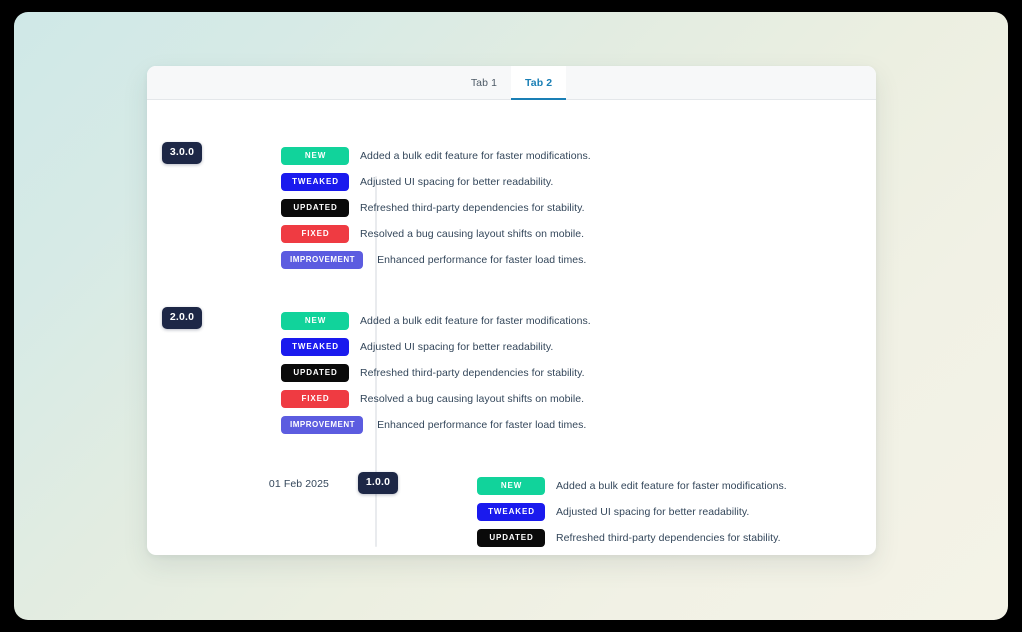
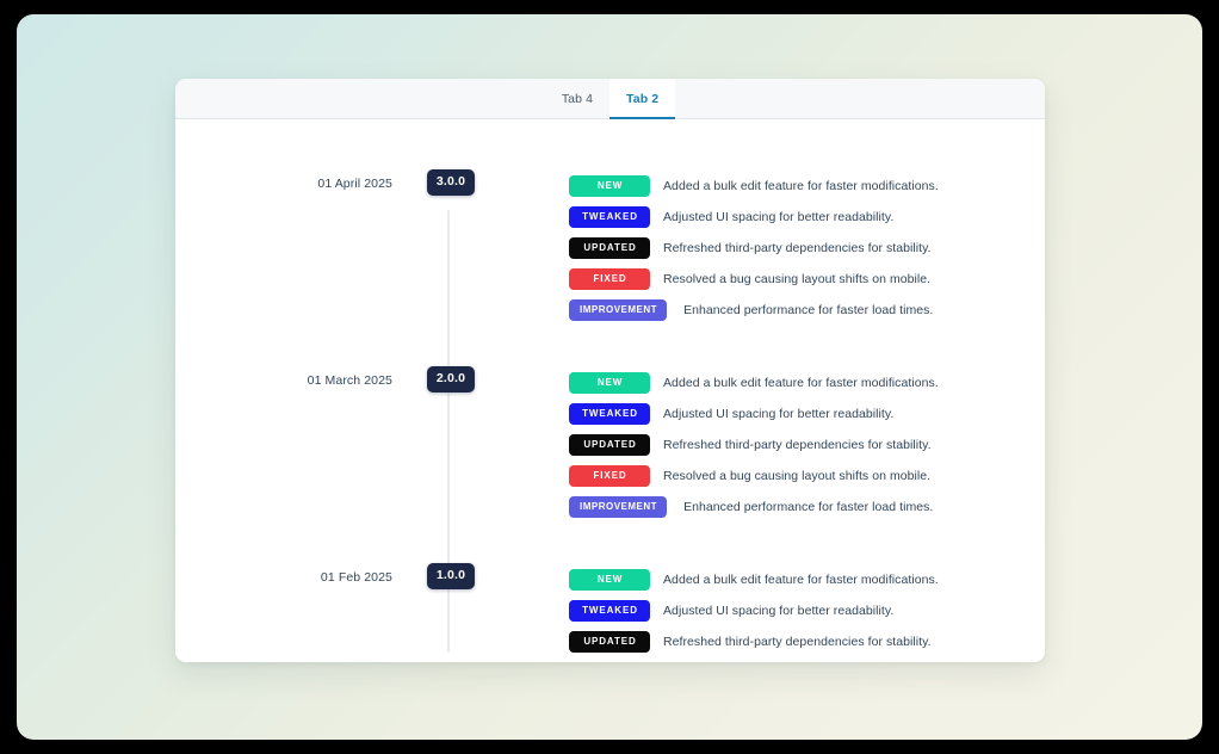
- Tab 1
+ Tab 4
  Tab 2
+ 01 April 2025
  3.0.0
  NEW
  Added a bulk edit feature for faster modifications.
  TWEAKED
  Adjusted UI spacing for better readability.
  UPDATED
  Refreshed third-party dependencies for stability.
  FIXED
  Resolved a bug causing layout shifts on mobile.
  IMPROVEMENT
  Enhanced performance for faster load times.
+ 01 March 2025
  2.0.0
  NEW
  Added a bulk edit feature for faster modifications.
  TWEAKED
  Adjusted UI spacing for better readability.
  UPDATED
  Refreshed third-party dependencies for stability.
  FIXED
  Resolved a bug causing layout shifts on mobile.
  IMPROVEMENT
  Enhanced performance for faster load times.
  01 Feb 2025
  1.0.0
  NEW
  Added a bulk edit feature for faster modifications.
  TWEAKED
  Adjusted UI spacing for better readability.
  UPDATED
  Refreshed third-party dependencies for stability.
